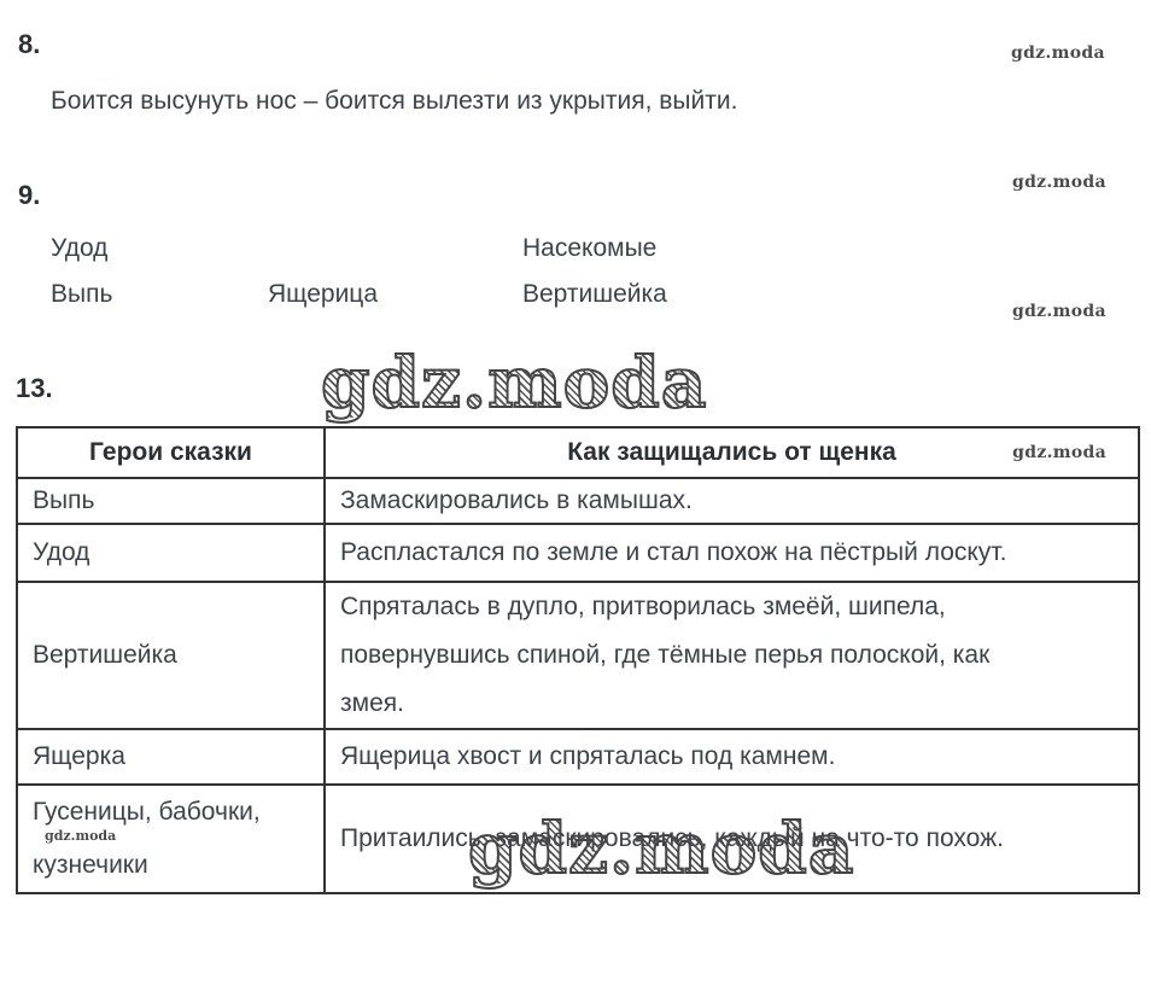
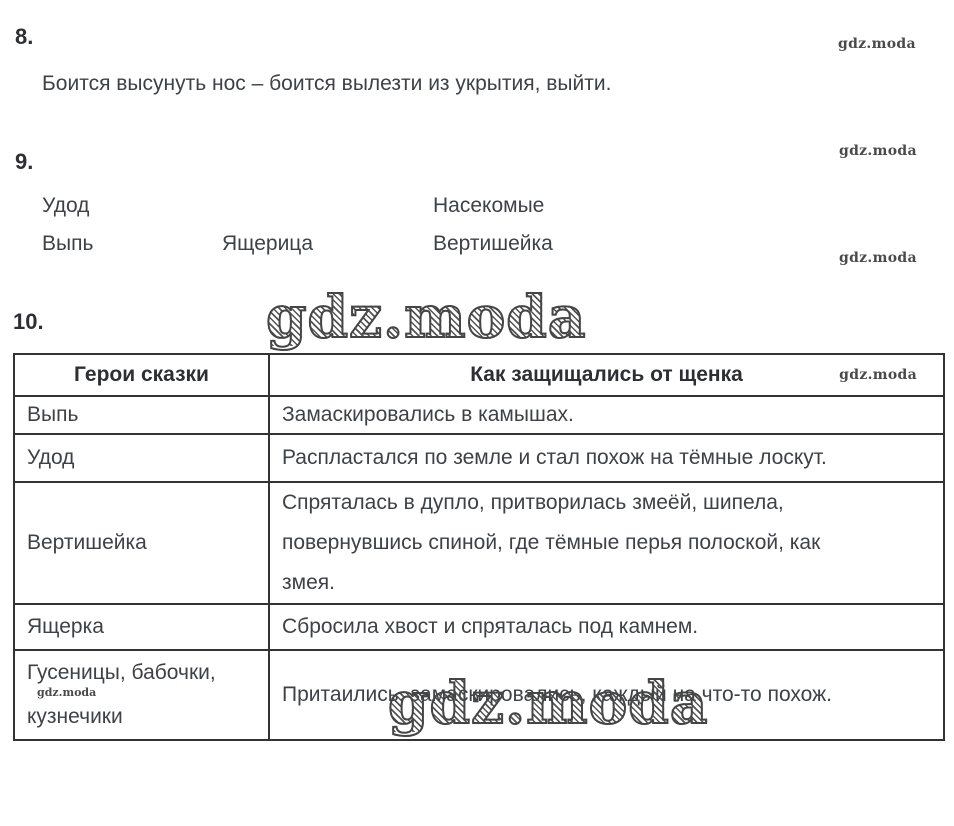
  8.
  gdz.moda
  Боится высунуть нос – боится вылезти из укрытия, выйти.
  gdz.moda
  9.
  Удод
  Насекомые
  Выпь
  Ящерица
  Вертишейка
  gdz.moda
- 13.
+ 10.
  gdz.moda
  Герои сказки	Как защищались от щенка gdz.moda
  Выпь	Замаскировались в камышах.
- Удод	Распластался по земле и стал похож на пёстрый лоскут.
+ Удод	Распластался по земле и стал похож на тёмные лоскут.
  Вертишейка	Спряталась в дупло, притворилась змеёй, шипела, повернувшись спиной, где тёмные перья полоской, как змея.
- Ящерка	Ящерица хвост и спряталась под камнем.
+ Ящерка	Сбросила хвост и спряталась под камнем.
  gdz.moda
